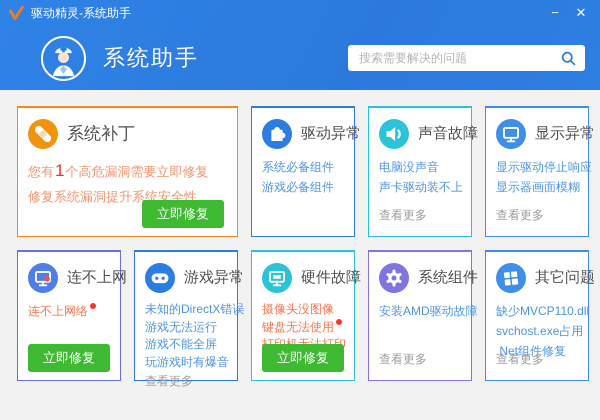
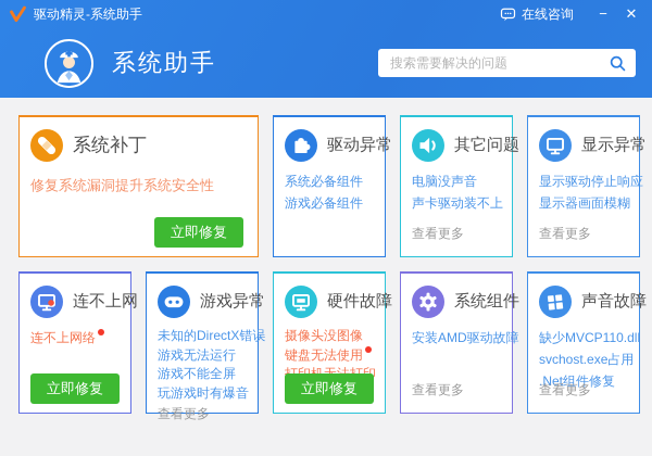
  驱动精灵-系统助手
+ 在线咨询
  −
  ✕
  系统助手
  搜索需要解决的问题
  系统补丁
- 您有1个高危漏洞需要立即修复
  修复系统漏洞提升系统安全性
  立即修复
  驱动异常
  系统必备组件
  游戏必备组件
- 声音故障
+ 其它问题
  电脑没声音
  声卡驱动装不上
  查看更多
  显示异常
  显示驱动停止响应
  显示器画面模糊
  查看更多
  连不上网
  连不上网络
  立即修复
  游戏异常
  未知的DirectX错误
  游戏无法运行
  游戏不能全屏
  玩游戏时有爆音
  查看更多
  硬件故障
  摄像头没图像
  键盘无法使用
  立即修复
  系统组件
  安装AMD驱动故障
  查看更多
- 其它问题
+ 声音故障
  缺少MVCP110.dll
  svchost.exe占用
  .Net组件修复
  查看更多
